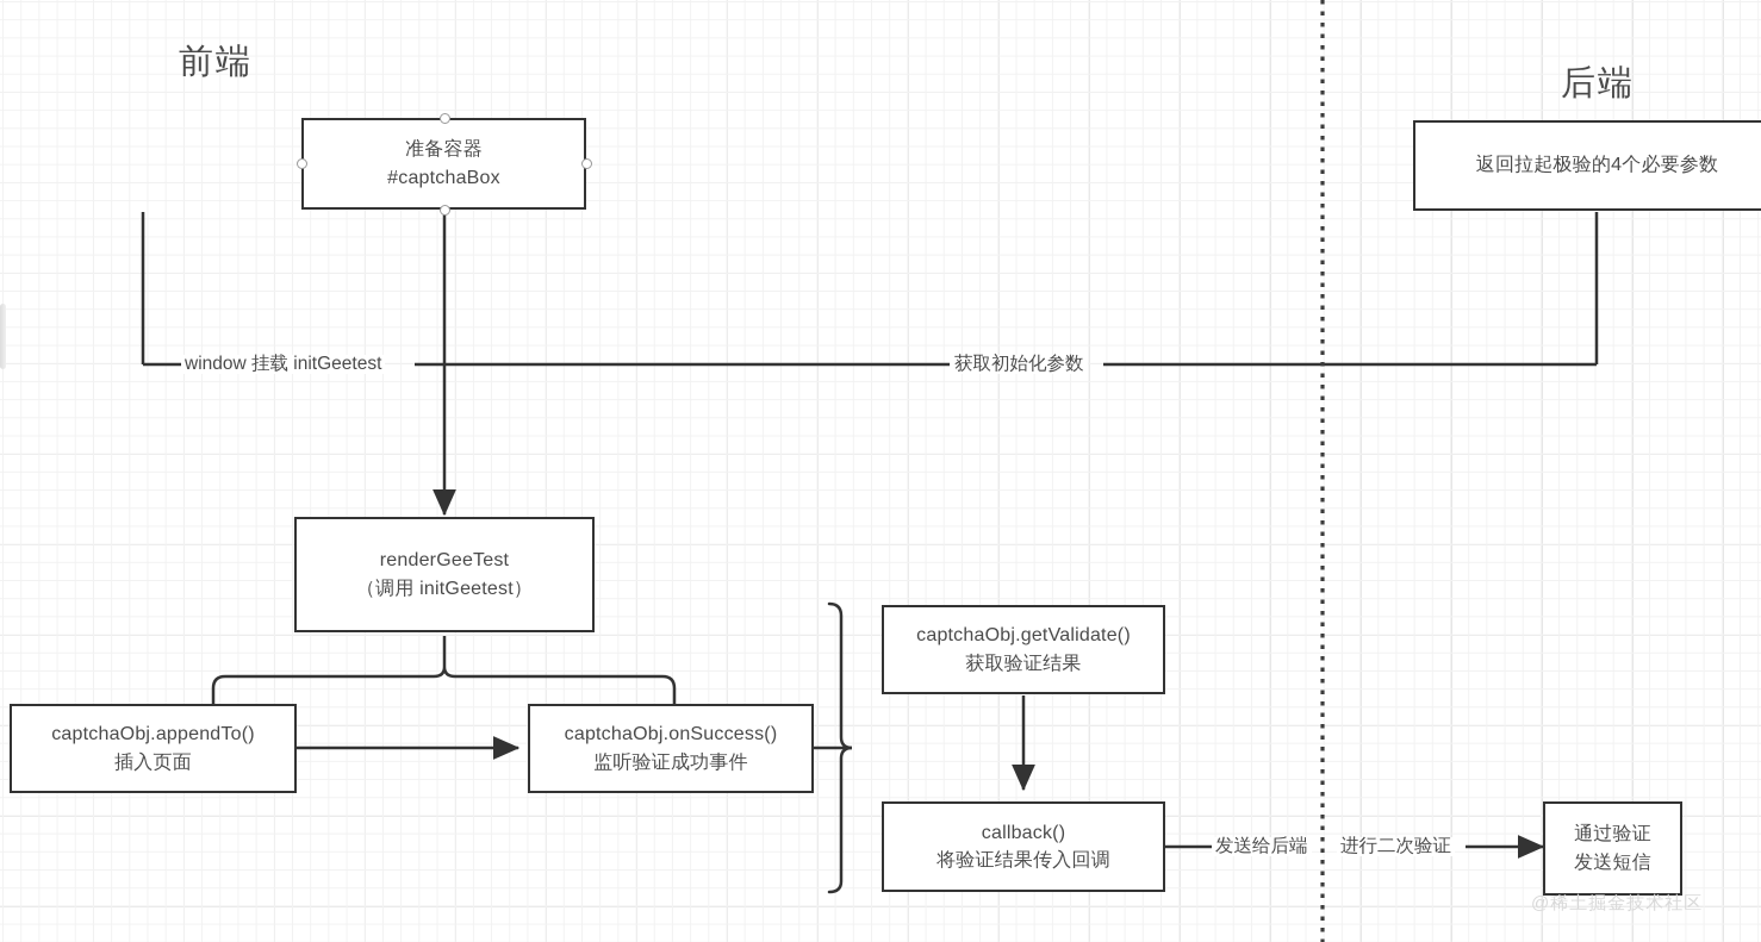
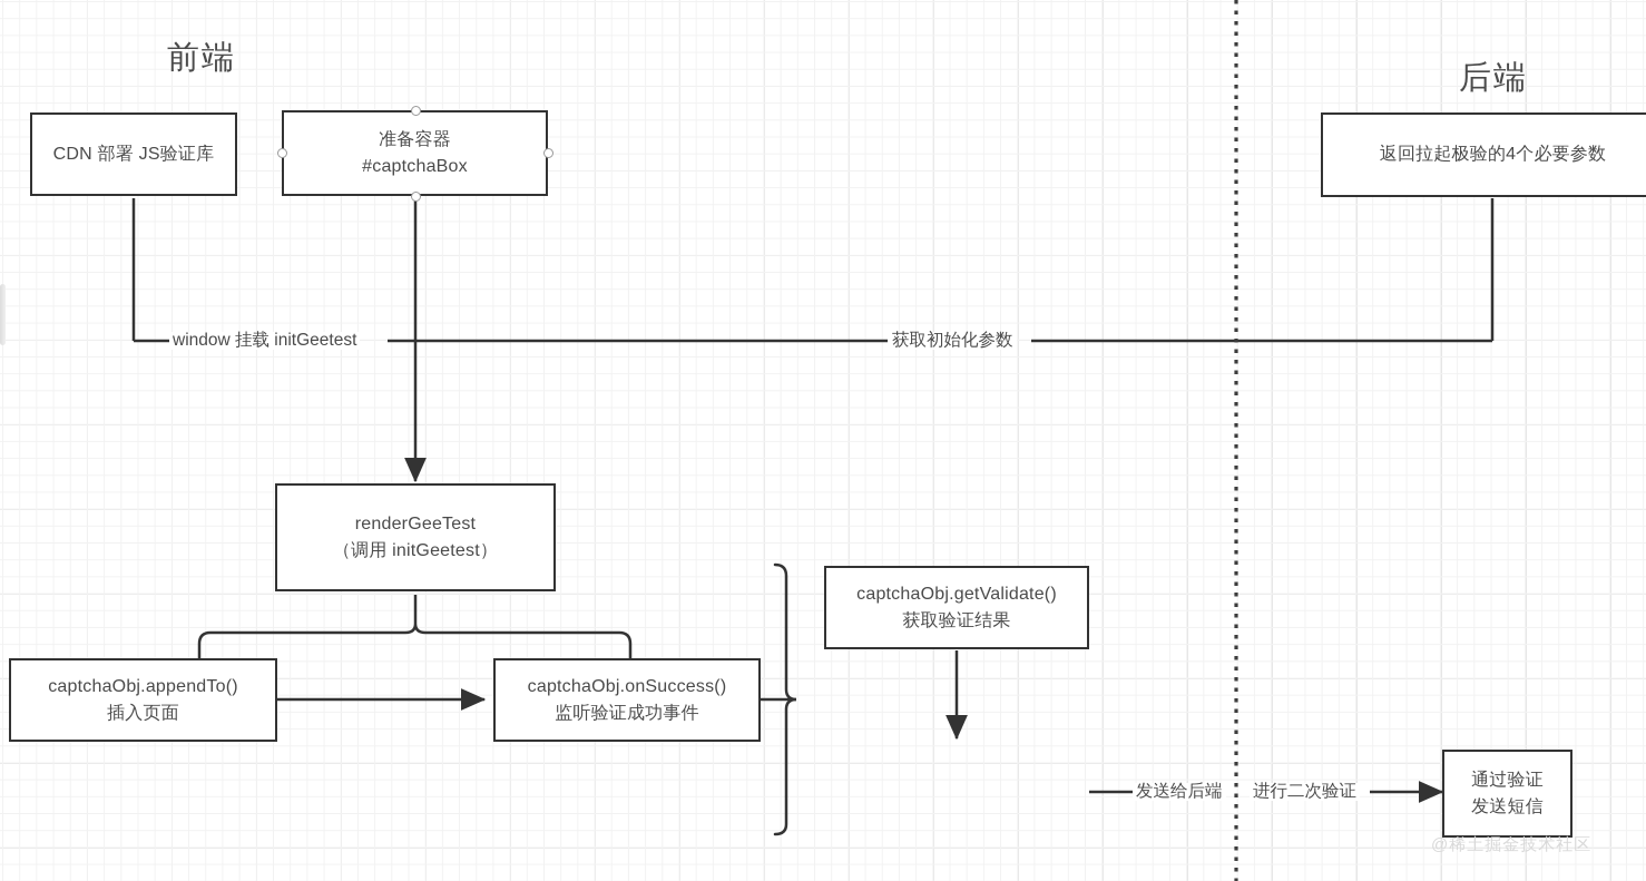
  前端
  后端
+ CDN 部署 JS验证库
  准备容器
  #captchaBox
  返回拉起极验的4个必要参数
  renderGeeTest
  （调用 initGeetest）
  captchaObj.appendTo()
  插入页面
  captchaObj.onSuccess()
  监听验证成功事件
  captchaObj.getValidate()
  获取验证结果
- callback()
- 将验证结果传入回调
  通过验证
  发送短信
  window 挂载 initGeetest
  获取初始化参数
  发送给后端
  进行二次验证
  @稀土掘金技术社区
